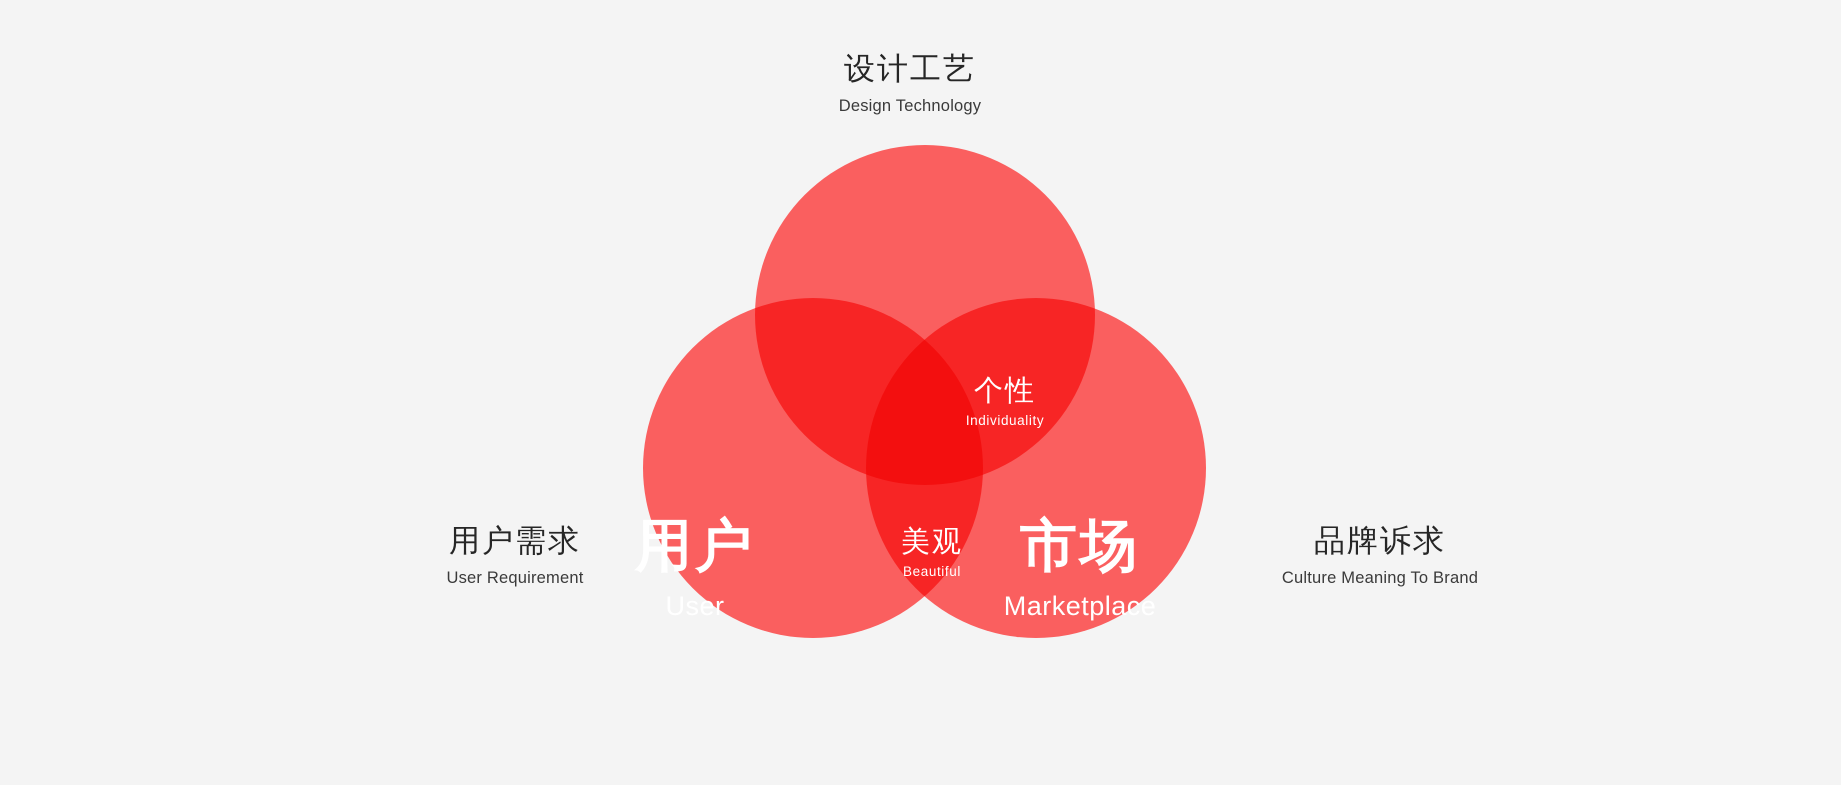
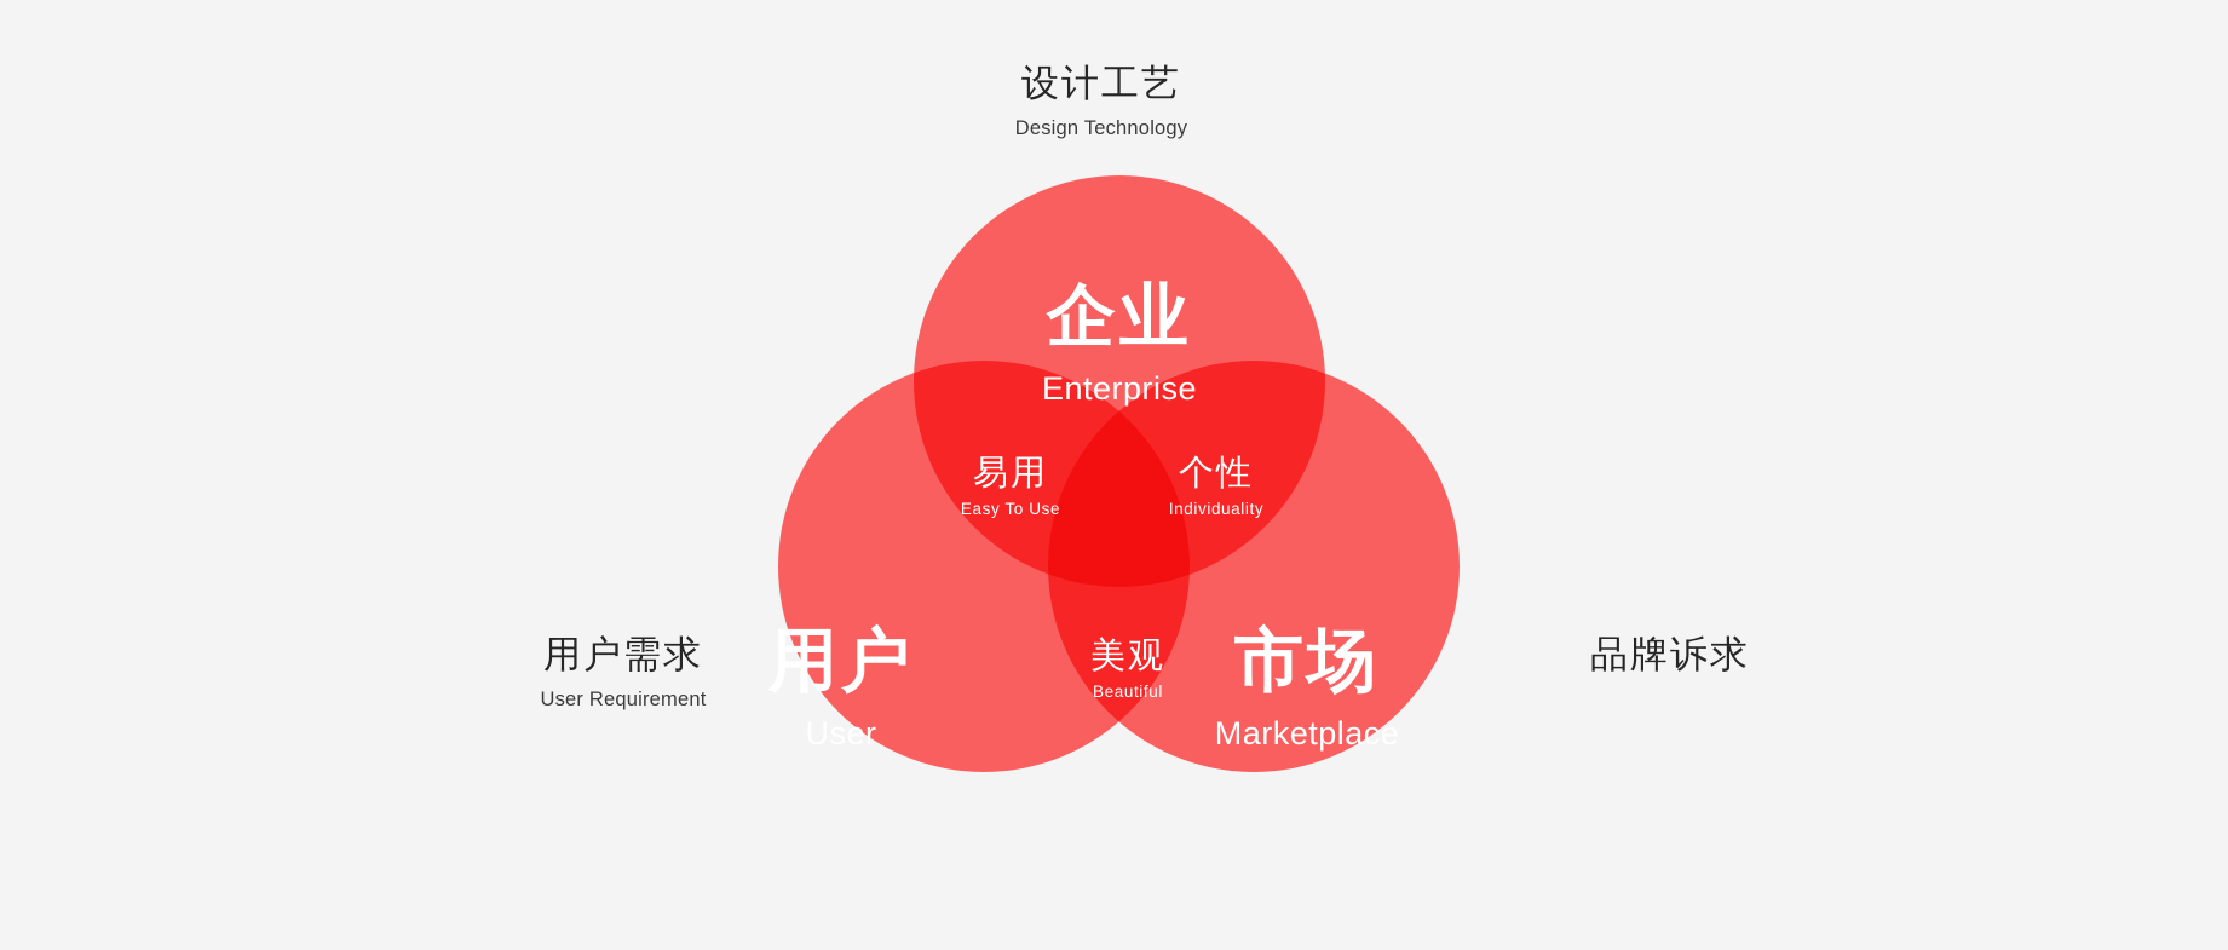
+ 企业
+ Enterprise
  用户
  User
  市场
  Marketplace
+ 易用
+ Easy To Use
  个性
  Individuality
  美观
  Beautiful
  设计工艺
  Design Technology
  用户需求
  User Requirement
  品牌诉求
- Culture Meaning To Brand
